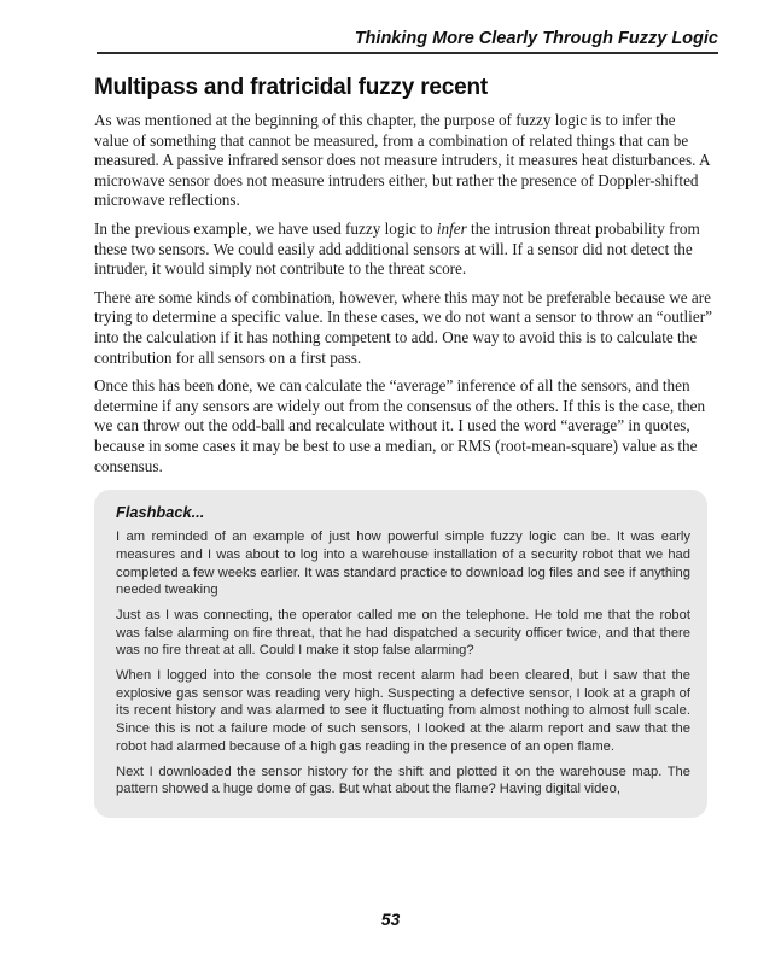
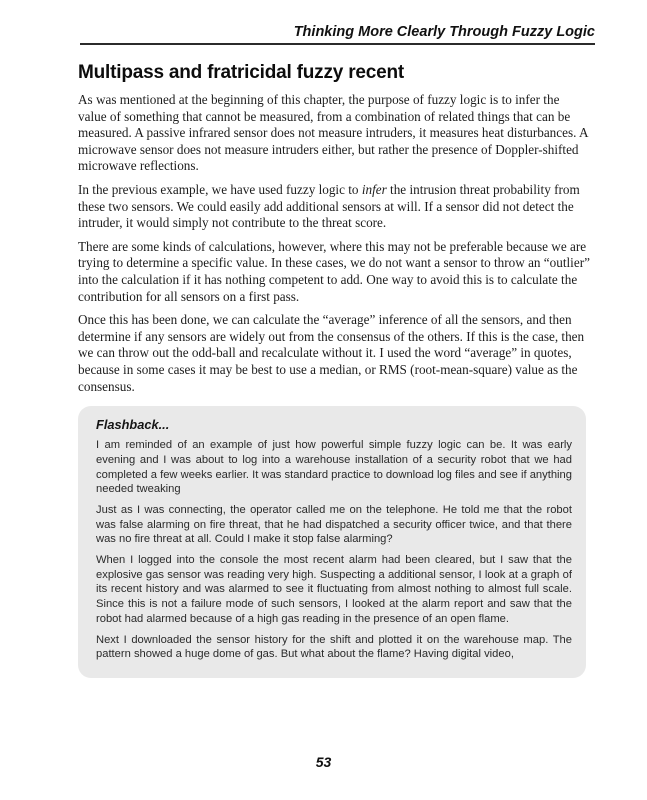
  Thinking More Clearly Through Fuzzy Logic
  Multipass and fratricidal fuzzy recent
  As was mentioned at the beginning of this chapter, the purpose of fuzzy logic is to infer the value of something that cannot be measured, from a combination of related things that can be measured. A passive infrared sensor does not measure intruders, it measures heat disturbances. A microwave sensor does not measure intruders either, but rather the presence of Doppler-shifted microwave reflections.
  In the previous example, we have used fuzzy logic to infer the intrusion threat probability from these two sensors. We could easily add additional sensors at will. If a sensor did not detect the intruder, it would simply not contribute to the threat score.
- There are some kinds of combination, however, where this may not be preferable because we are trying to determine a specific value. In these cases, we do not want a sensor to throw an “outlier” into the calculation if it has nothing competent to add. One way to avoid this is to calculate the contribution for all sensors on a first pass.
+ There are some kinds of calculations, however, where this may not be preferable because we are trying to determine a specific value. In these cases, we do not want a sensor to throw an “outlier” into the calculation if it has nothing competent to add. One way to avoid this is to calculate the contribution for all sensors on a first pass.
  Once this has been done, we can calculate the “average” inference of all the sensors, and then determine if any sensors are widely out from the consensus of the others. If this is the case, then we can throw out the odd-ball and recalculate without it. I used the word “average” in quotes, because in some cases it may be best to use a median, or RMS (root-mean-square) value as the consensus.
  Flashback...
- I am reminded of an example of just how powerful simple fuzzy logic can be. It was early measures and I was about to log into a warehouse installation of a security robot that we had completed a few weeks earlier. It was standard practice to download log files and see if anything needed tweaking
+ I am reminded of an example of just how powerful simple fuzzy logic can be. It was early evening and I was about to log into a warehouse installation of a security robot that we had completed a few weeks earlier. It was standard practice to download log files and see if anything needed tweaking
  Just as I was connecting, the operator called me on the telephone. He told me that the robot was false alarming on fire threat, that he had dispatched a security officer twice, and that there was no fire threat at all. Could I make it stop false alarming?
- When I logged into the console the most recent alarm had been cleared, but I saw that the explosive gas sensor was reading very high. Suspecting a defective sensor, I look at a graph of its recent history and was alarmed to see it fluctuating from almost nothing to almost full scale. Since this is not a failure mode of such sensors, I looked at the alarm report and saw that the robot had alarmed because of a high gas reading in the presence of an open flame.
+ When I logged into the console the most recent alarm had been cleared, but I saw that the explosive gas sensor was reading very high. Suspecting a additional sensor, I look at a graph of its recent history and was alarmed to see it fluctuating from almost nothing to almost full scale. Since this is not a failure mode of such sensors, I looked at the alarm report and saw that the robot had alarmed because of a high gas reading in the presence of an open flame.
  Next I downloaded the sensor history for the shift and plotted it on the warehouse map. The pattern showed a huge dome of gas. But what about the flame? Having digital video,
  53
